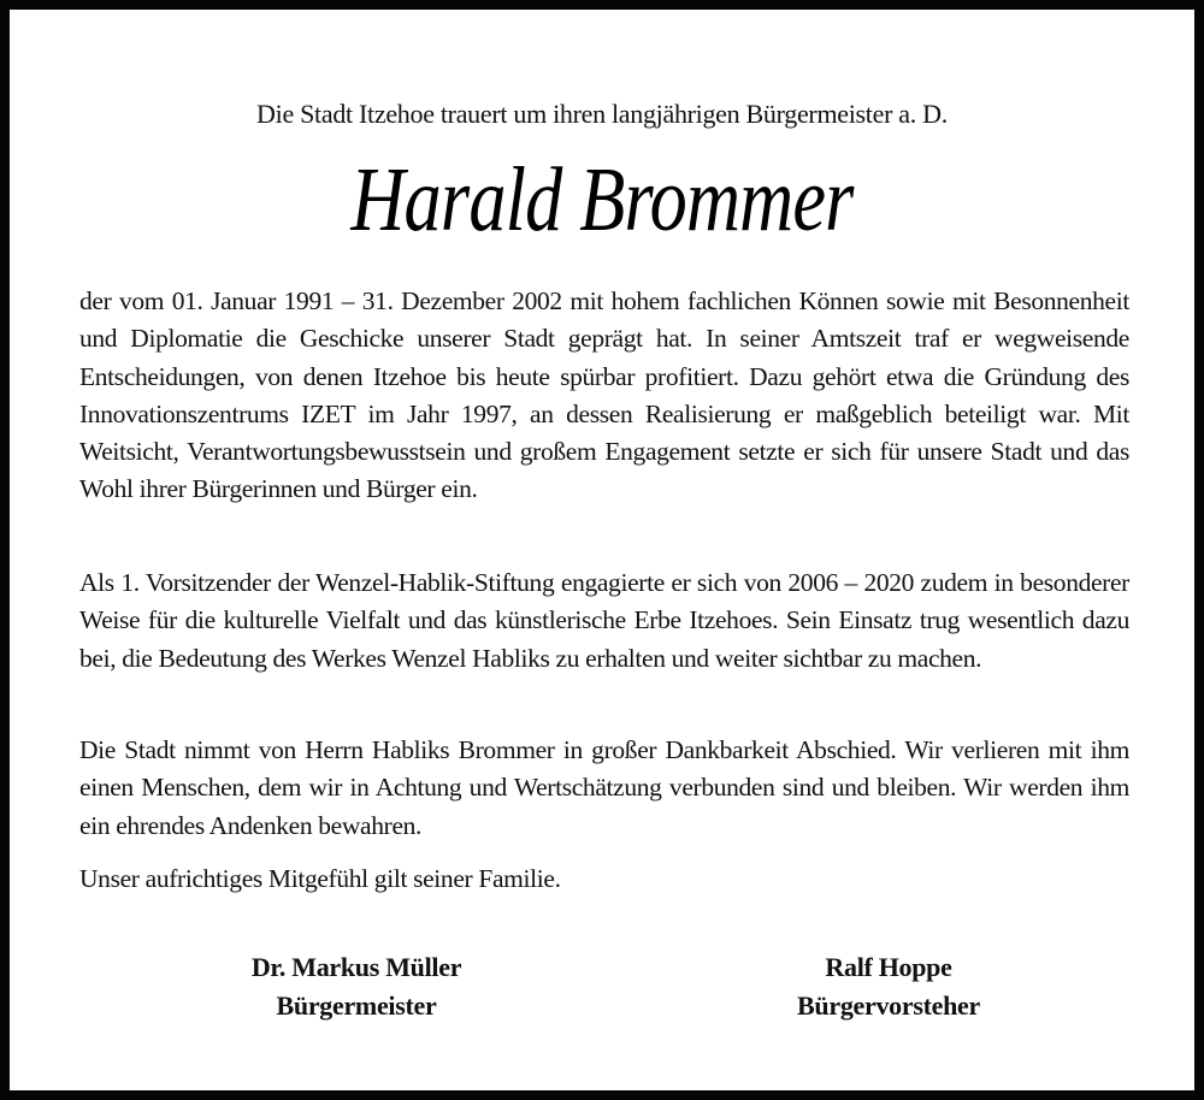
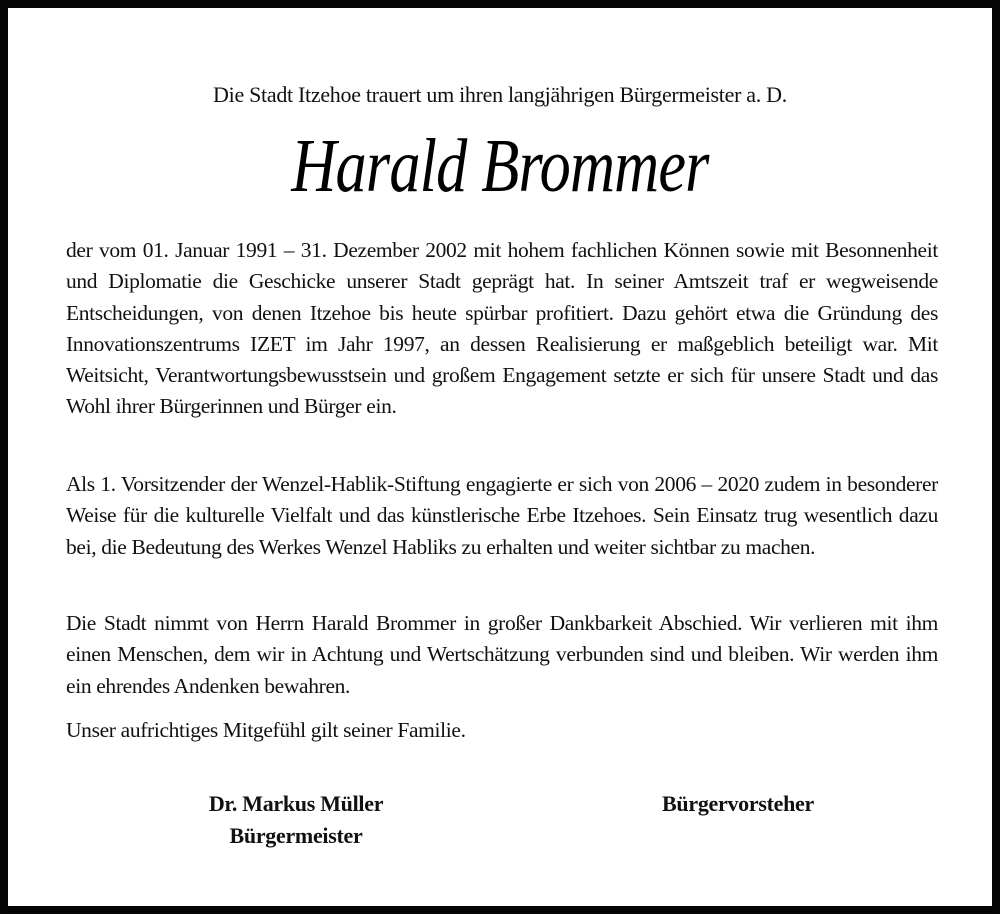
  Die Stadt Itzehoe trauert um ihren langjährigen Bürgermeister a. D.
  Harald Brommer
  der vom 01. Januar 1991 – 31. Dezember 2002 mit hohem fachlichen Können sowie mit Besonnenheit und Diplomatie die Geschicke unserer Stadt geprägt hat. In seiner Amtszeit traf er wegweisende Entscheidungen, von denen Itzehoe bis heute spürbar profitiert. Dazu gehört etwa die Gründung des Innovationszentrums IZET im Jahr 1997, an dessen Realisierung er maßgeblich beteiligt war. Mit Weitsicht, Verantwortungsbewusstsein und großem Engagement setzte er sich für unsere Stadt und das Wohl ihrer Bürgerinnen und Bürger ein.
  Als 1. Vorsitzender der Wenzel-Hablik-Stiftung engagierte er sich von 2006 – 2020 zudem in besonderer Weise für die kulturelle Vielfalt und das künstlerische Erbe Itzehoes. Sein Einsatz trug wesentlich dazu bei, die Bedeutung des Werkes Wenzel Habliks zu erhalten und weiter sichtbar zu machen.
- Die Stadt nimmt von Herrn Habliks Brommer in großer Dankbarkeit Abschied. Wir verlieren mit ihm einen Menschen, dem wir in Achtung und Wertschätzung verbunden sind und bleiben. Wir werden ihm ein ehrendes Andenken bewahren.
+ Die Stadt nimmt von Herrn Harald Brommer in großer Dankbarkeit Abschied. Wir verlieren mit ihm einen Menschen, dem wir in Achtung und Wertschätzung verbunden sind und bleiben. Wir werden ihm ein ehrendes Andenken bewahren.
  Unser aufrichtiges Mitgefühl gilt seiner Familie.
  Dr. Markus Müller
  Bürgermeister
- Ralf Hoppe
  Bürgervorsteher
